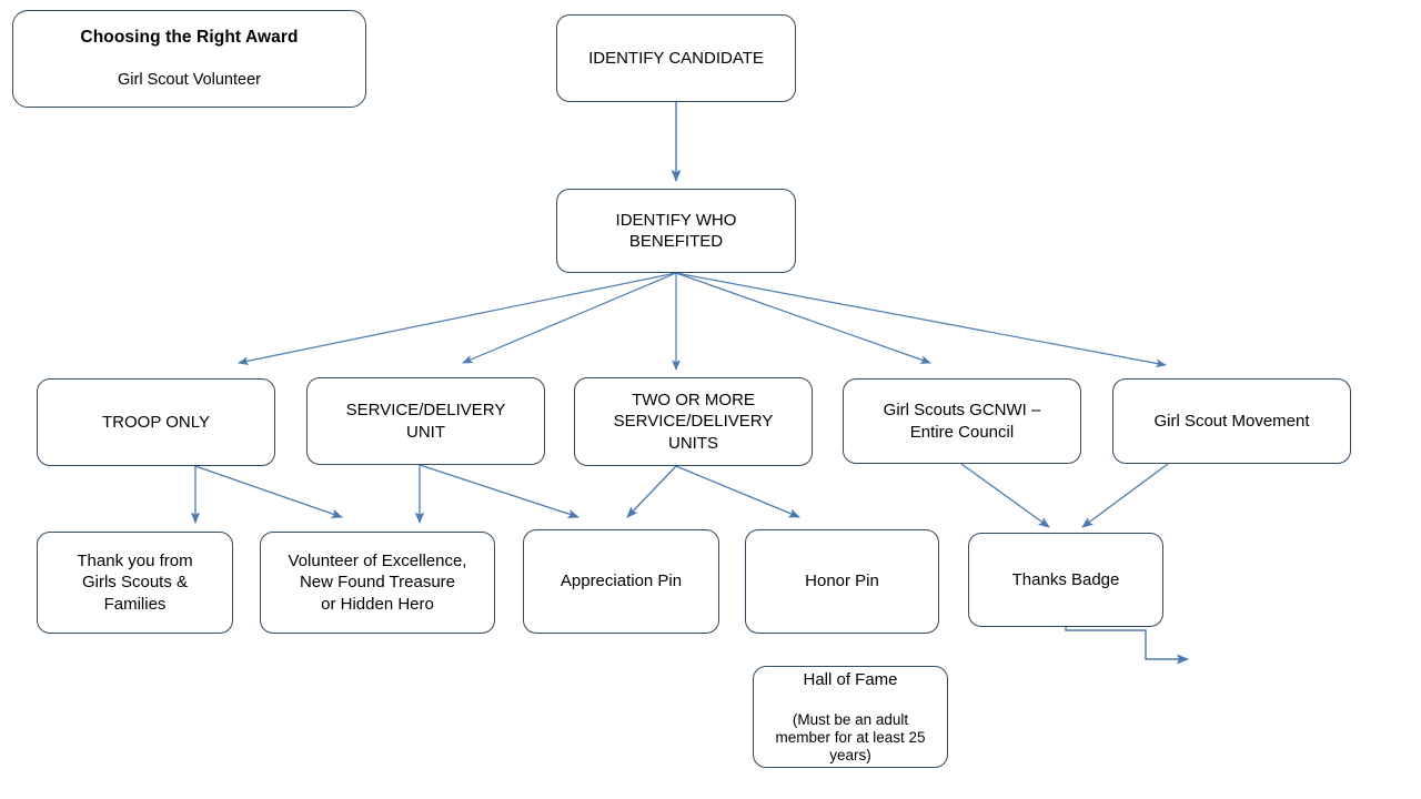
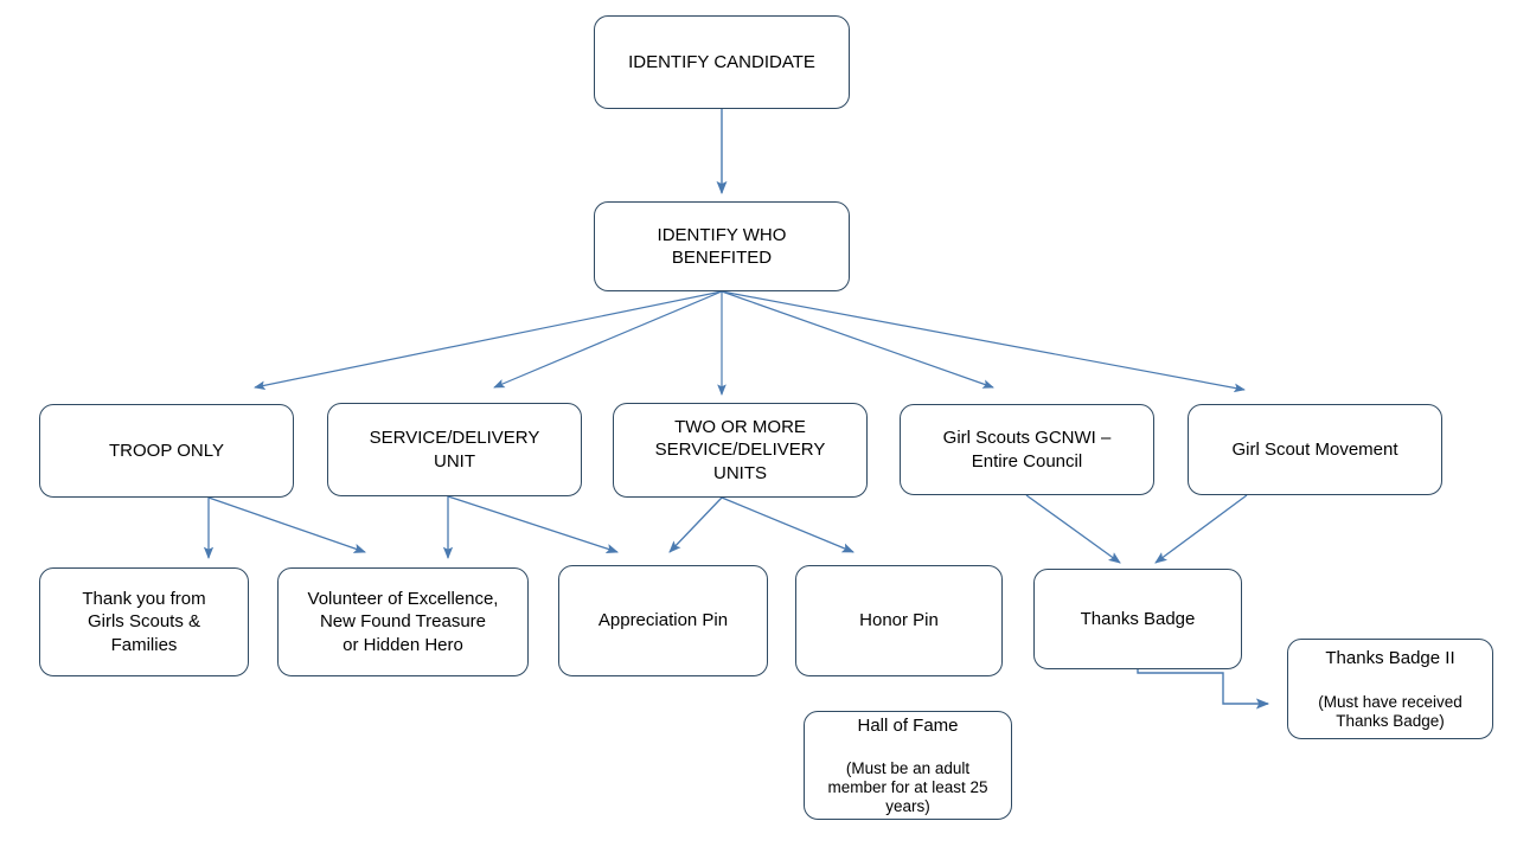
- Choosing the Right Award
- Girl Scout Volunteer
  IDENTIFY CANDIDATE
  IDENTIFY WHO
  BENEFITED
  TROOP ONLY
  SERVICE/DELIVERY
  UNIT
  TWO OR MORE
  SERVICE/DELIVERY
  UNITS
  Girl Scouts GCNWI –
  Entire Council
  Girl Scout Movement
  Thank you from
  Girls Scouts &
  Families
  Volunteer of Excellence,
  New Found Treasure
  or Hidden Hero
  Appreciation Pin
  Honor Pin
  Thanks Badge
  Hall of Fame
  (Must be an adult
  member for at least 25
  years)
+ Thanks Badge II
+ (Must have received
+ Thanks Badge)
